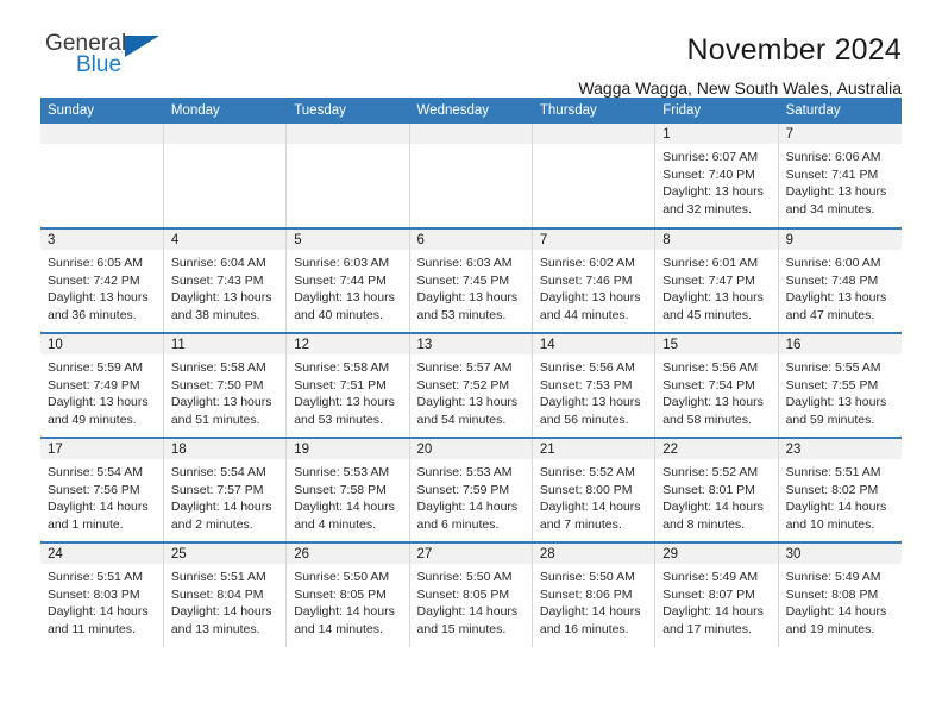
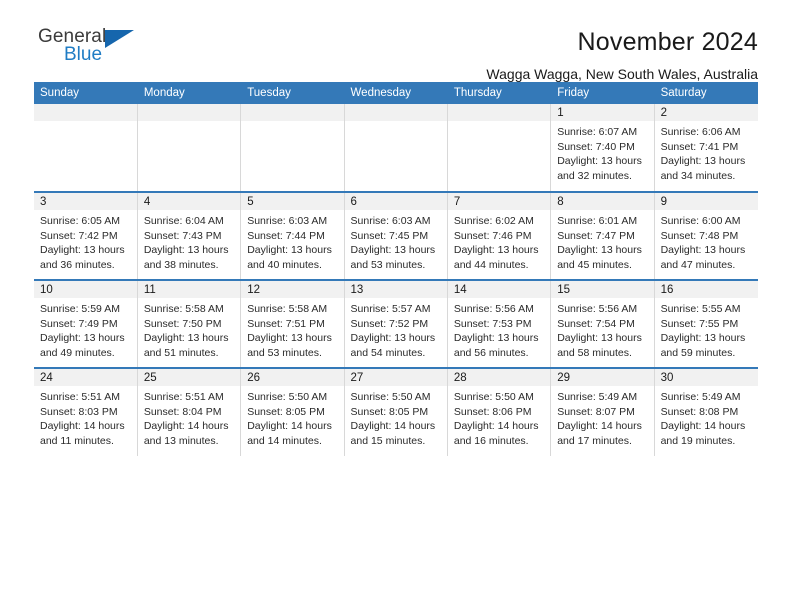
  General
  Blue
  November 2024
  Wagga Wagga, New South Wales, Australia
  Sunday	Monday	Tuesday	Wednesday	Thursday	Friday	Saturday
- 					1Sunrise: 6:07 AMSunset: 7:40 PMDaylight: 13 hoursand 32 minutes.	7Sunrise: 6:06 AMSunset: 7:41 PMDaylight: 13 hoursand 34 minutes.
+ 					1Sunrise: 6:07 AMSunset: 7:40 PMDaylight: 13 hoursand 32 minutes.	2Sunrise: 6:06 AMSunset: 7:41 PMDaylight: 13 hoursand 34 minutes.
  3Sunrise: 6:05 AMSunset: 7:42 PMDaylight: 13 hoursand 36 minutes.	4Sunrise: 6:04 AMSunset: 7:43 PMDaylight: 13 hoursand 38 minutes.	5Sunrise: 6:03 AMSunset: 7:44 PMDaylight: 13 hoursand 40 minutes.	6Sunrise: 6:03 AMSunset: 7:45 PMDaylight: 13 hoursand 53 minutes.	7Sunrise: 6:02 AMSunset: 7:46 PMDaylight: 13 hoursand 44 minutes.	8Sunrise: 6:01 AMSunset: 7:47 PMDaylight: 13 hoursand 45 minutes.	9Sunrise: 6:00 AMSunset: 7:48 PMDaylight: 13 hoursand 47 minutes.
  10Sunrise: 5:59 AMSunset: 7:49 PMDaylight: 13 hoursand 49 minutes.	11Sunrise: 5:58 AMSunset: 7:50 PMDaylight: 13 hoursand 51 minutes.	12Sunrise: 5:58 AMSunset: 7:51 PMDaylight: 13 hoursand 53 minutes.	13Sunrise: 5:57 AMSunset: 7:52 PMDaylight: 13 hoursand 54 minutes.	14Sunrise: 5:56 AMSunset: 7:53 PMDaylight: 13 hoursand 56 minutes.	15Sunrise: 5:56 AMSunset: 7:54 PMDaylight: 13 hoursand 58 minutes.	16Sunrise: 5:55 AMSunset: 7:55 PMDaylight: 13 hoursand 59 minutes.
- 17Sunrise: 5:54 AMSunset: 7:56 PMDaylight: 14 hoursand 1 minute.	18Sunrise: 5:54 AMSunset: 7:57 PMDaylight: 14 hoursand 2 minutes.	19Sunrise: 5:53 AMSunset: 7:58 PMDaylight: 14 hoursand 4 minutes.	20Sunrise: 5:53 AMSunset: 7:59 PMDaylight: 14 hoursand 6 minutes.	21Sunrise: 5:52 AMSunset: 8:00 PMDaylight: 14 hoursand 7 minutes.	22Sunrise: 5:52 AMSunset: 8:01 PMDaylight: 14 hoursand 8 minutes.	23Sunrise: 5:51 AMSunset: 8:02 PMDaylight: 14 hoursand 10 minutes.
  24Sunrise: 5:51 AMSunset: 8:03 PMDaylight: 14 hoursand 11 minutes.	25Sunrise: 5:51 AMSunset: 8:04 PMDaylight: 14 hoursand 13 minutes.	26Sunrise: 5:50 AMSunset: 8:05 PMDaylight: 14 hoursand 14 minutes.	27Sunrise: 5:50 AMSunset: 8:05 PMDaylight: 14 hoursand 15 minutes.	28Sunrise: 5:50 AMSunset: 8:06 PMDaylight: 14 hoursand 16 minutes.	29Sunrise: 5:49 AMSunset: 8:07 PMDaylight: 14 hoursand 17 minutes.	30Sunrise: 5:49 AMSunset: 8:08 PMDaylight: 14 hoursand 19 minutes.
